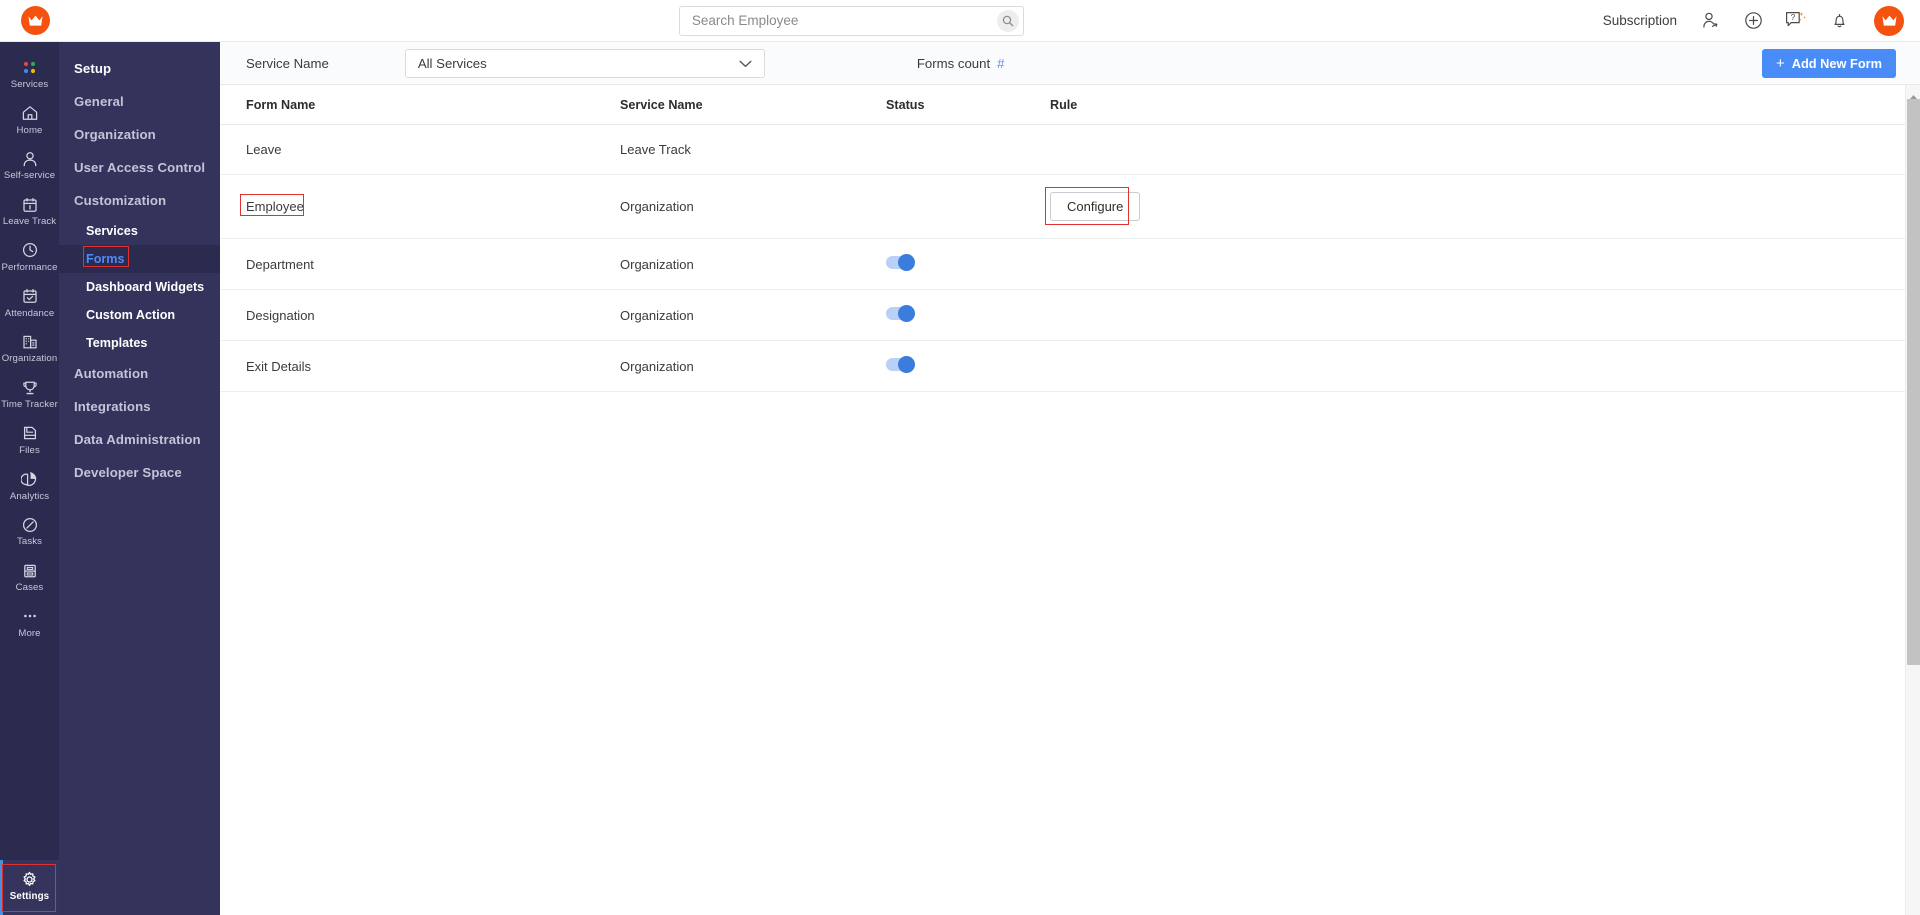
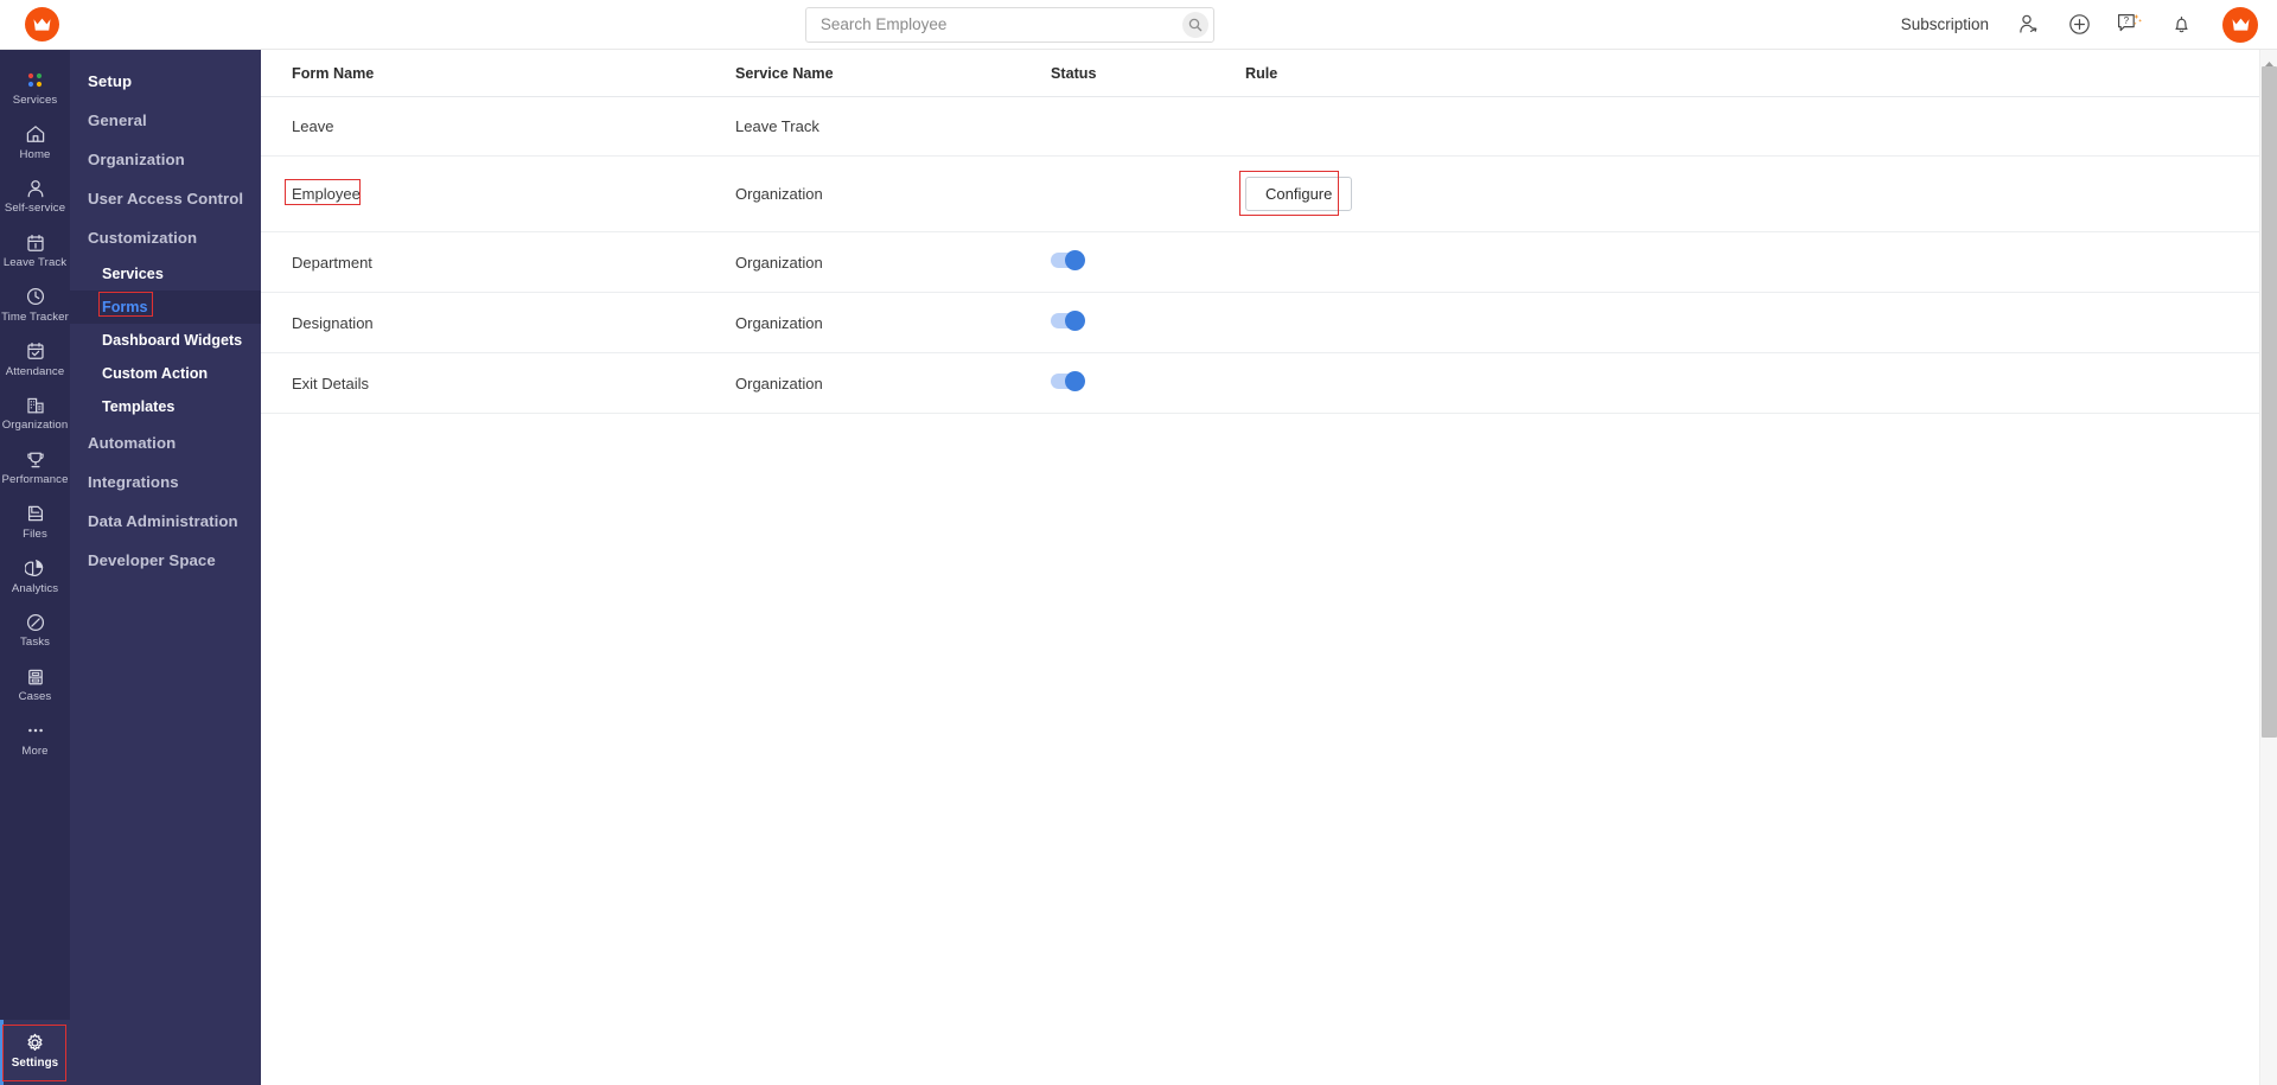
  Search Employee
  Subscription
  ?
  Services
  Home
  Self-service
  Leave Track
- Performance
+ Time Tracker
  Attendance
  Organization
- Time Tracker
+ Performance
  Files
  Analytics
  Tasks
  Cases
  More
  Settings
  Setup
  General
  Organization
  User Access Control
  Customization
  Services
  Forms
  Dashboard Widgets
  Custom Action
  Templates
  Automation
  Integrations
  Data Administration
  Developer Space
- Service Name
- All Services
- Forms count
- #
- +
- Add New Form
  Form Name	Service Name	Status	Rule
  Leave	Leave Track
  Employee	Organization		Configure
  Department	Organization
  Designation	Organization
  Exit Details	Organization
